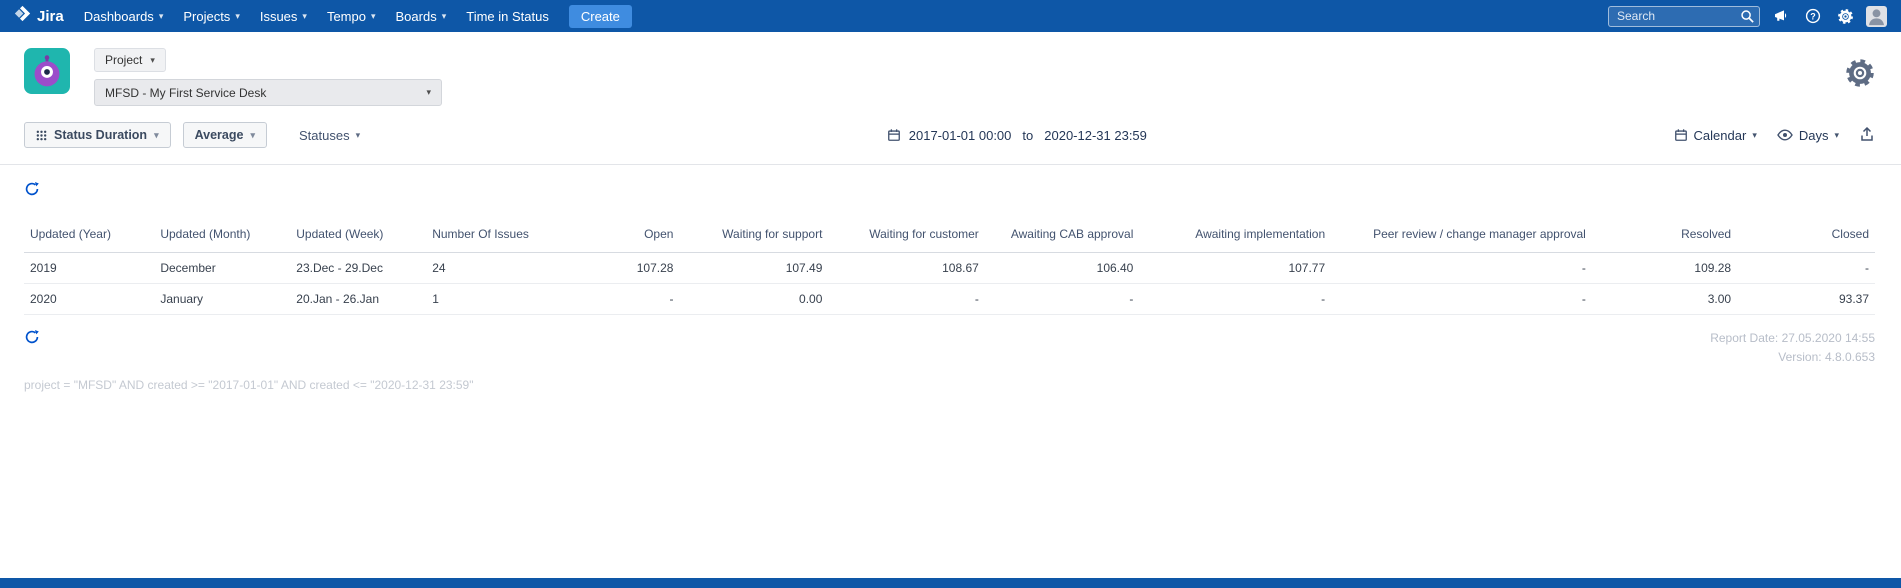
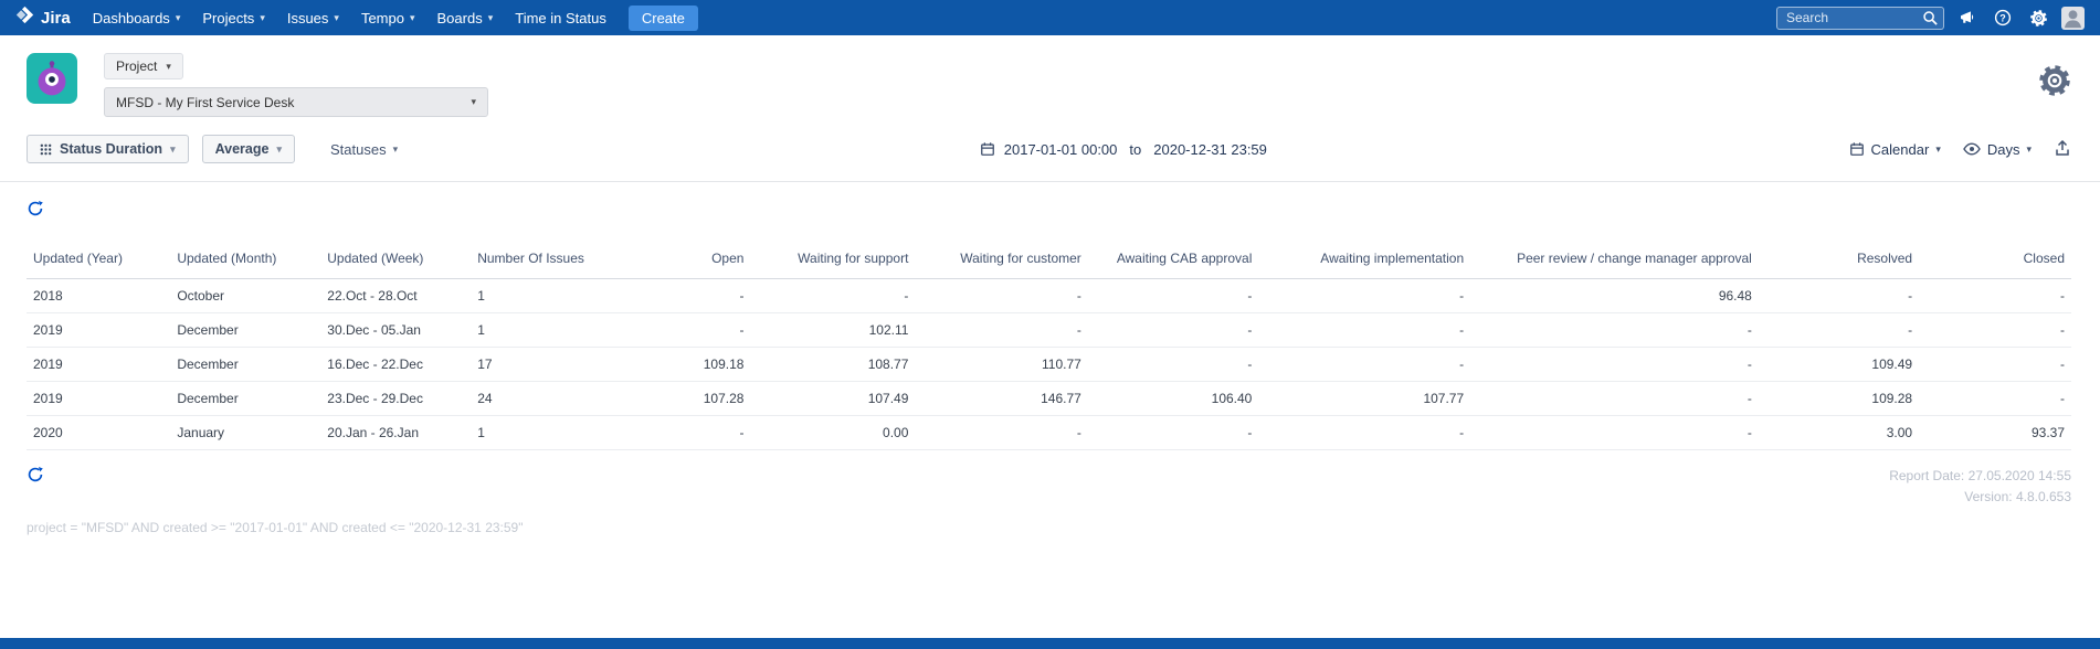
  Jira
  Dashboards
  ▾
  Projects
  ▾
  Issues
  ▾
  Tempo
  ▾
  Boards
  ▾
  Time in Status
  Create
  Search
  ?
  Project
  ▾
  MFSD - My First Service Desk
  ▾
  Status Duration
  ▾
  Average
  ▾
  Statuses
  ▾
  2017-01-01 00:00
  to
  2020-12-31 23:59
  Calendar
  ▾
  Days
  ▾
  Updated (Year)	Updated (Month)	Updated (Week)	Number Of Issues	Open	Waiting for support	Waiting for customer	Awaiting CAB approval	Awaiting implementation	Peer review / change manager approval	Resolved	Closed
+ 2018	October	22.Oct - 28.Oct	1	-	-	-	-	-	96.48	-	-
+ 2019	December	30.Dec - 05.Jan	1	-	102.11	-	-	-	-	-	-
+ 2019	December	16.Dec - 22.Dec	17	109.18	108.77	110.77	-	-	-	109.49	-
- 2019	December	23.Dec - 29.Dec	24	107.28	107.49	108.67	106.40	107.77	-	109.28	-
+ 2019	December	23.Dec - 29.Dec	24	107.28	107.49	146.77	106.40	107.77	-	109.28	-
  2020	January	20.Jan - 26.Jan	1	-	0.00	-	-	-	-	3.00	93.37
  Report Date: 27.05.2020 14:55
  Version: 4.8.0.653
  project = "MFSD" AND created >= "2017-01-01" AND created <= "2020-12-31 23:59"
